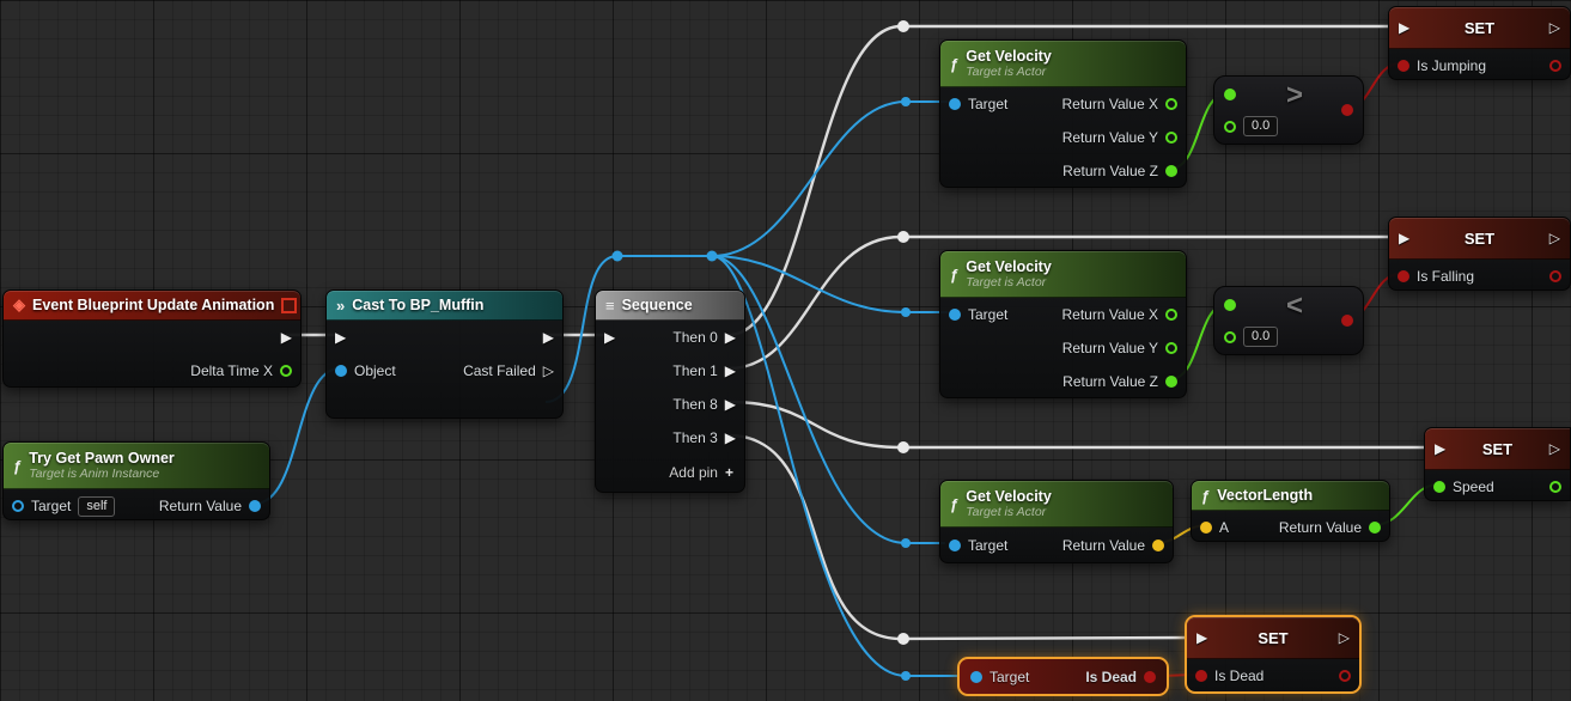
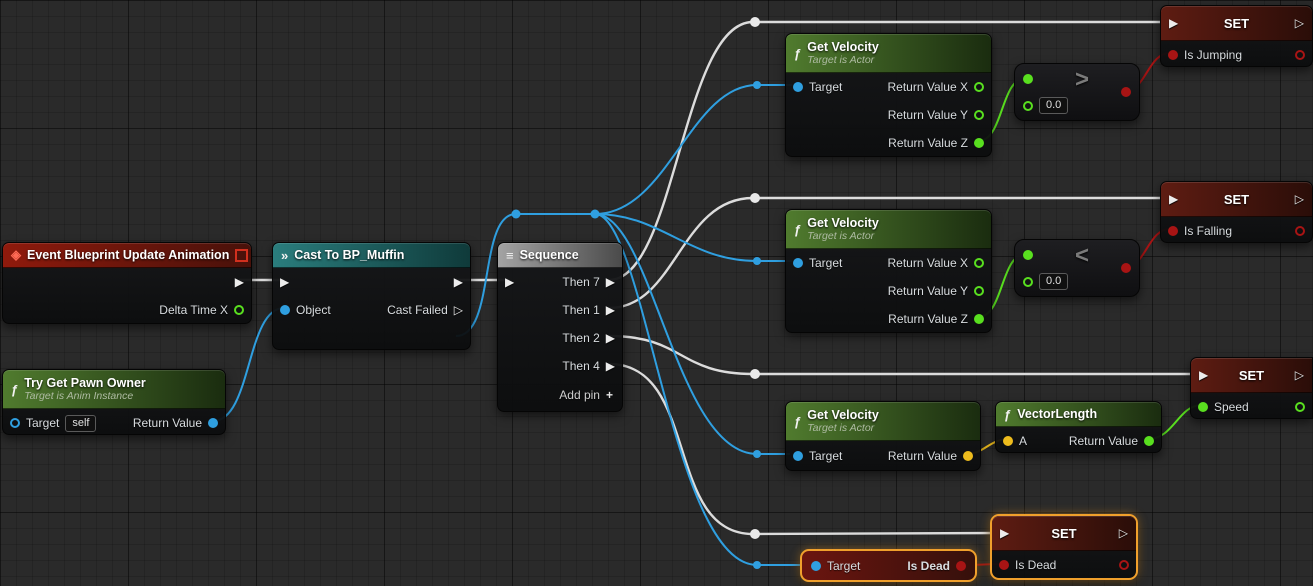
  ◈
  Event Blueprint Update Animation
  ▶
  Delta Time X
  ƒ
  Try Get Pawn Owner
  Target is Anim Instance
  Target
  self
  Return Value
  »
  Cast To BP_Muffin
  ▶
  ▶
  Object
  Cast Failed
  ▷
  ≡
  Sequence
  ▶
- Then 0
+ Then 7
  ▶
  Then 1
  ▶
- Then 8
+ Then 2
  ▶
- Then 3
+ Then 4
  ▶
  Add pin
  +
  ƒ
  Get Velocity
  Target is Actor
  Target
  Return Value X
  Return Value Y
  Return Value Z
  >
  0.0
  ▶
  SET
  ▷
  Is Jumping
  ƒ
  Get Velocity
  Target is Actor
  Target
  Return Value X
  Return Value Y
  Return Value Z
  <
  0.0
  ▶
  SET
  ▷
  Is Falling
  ƒ
  Get Velocity
  Target is Actor
  Target
  Return Value
  ƒ
  VectorLength
  A
  Return Value
  ▶
  SET
  ▷
  Speed
  Target
  Is Dead
  ▶
  SET
  ▷
  Is Dead
